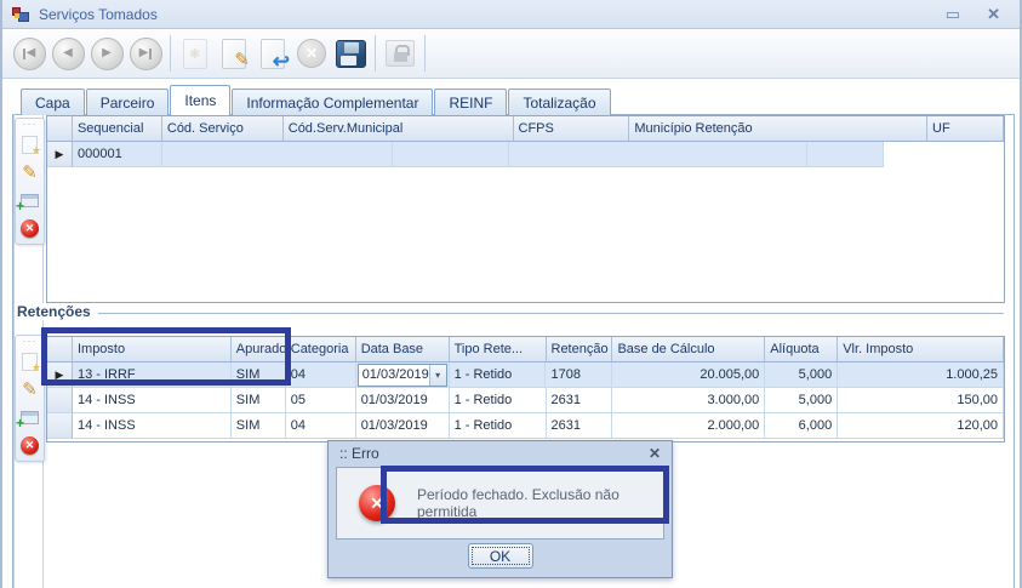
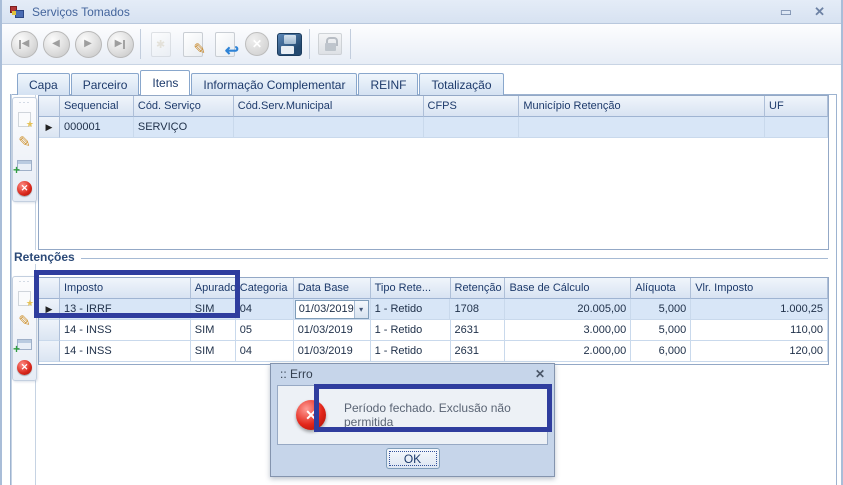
  Serviços Tomados
  ◀
  ◀
  ▶
  ▶
  ✱
  ✎
  ↩
  ✕
  Capa
  Parceiro
  Itens
  Informação Complementar
  REINF
  Totalização
  Sequencial
  Cód. Serviço
  Cód.Serv.Municipal
  CFPS
  Município Retenção
  UF
  ▶
  000001
+ SERVIÇO
  Retenções
  Imposto
  Apurado
  Categoria
  Data Base
  Tipo Rete...
  Retenção
  Base de Cálculo
  Alíquota
  Vlr. Imposto
  ▶
  13 - IRRF
  SIM
  04
  01/03/2019
  ▾
  1 - Retido
  1708
  20.005,00
  5,000
  1.000,25
  14 - INSS
  SIM
  05
  01/03/2019
  1 - Retido
  2631
  3.000,00
  5,000
- 150,00
+ 110,00
  14 - INSS
  SIM
  04
  01/03/2019
  1 - Retido
  2631
  2.000,00
  6,000
  120,00
  :: Erro
  Período fechado. Exclusão não permitida
  OK
